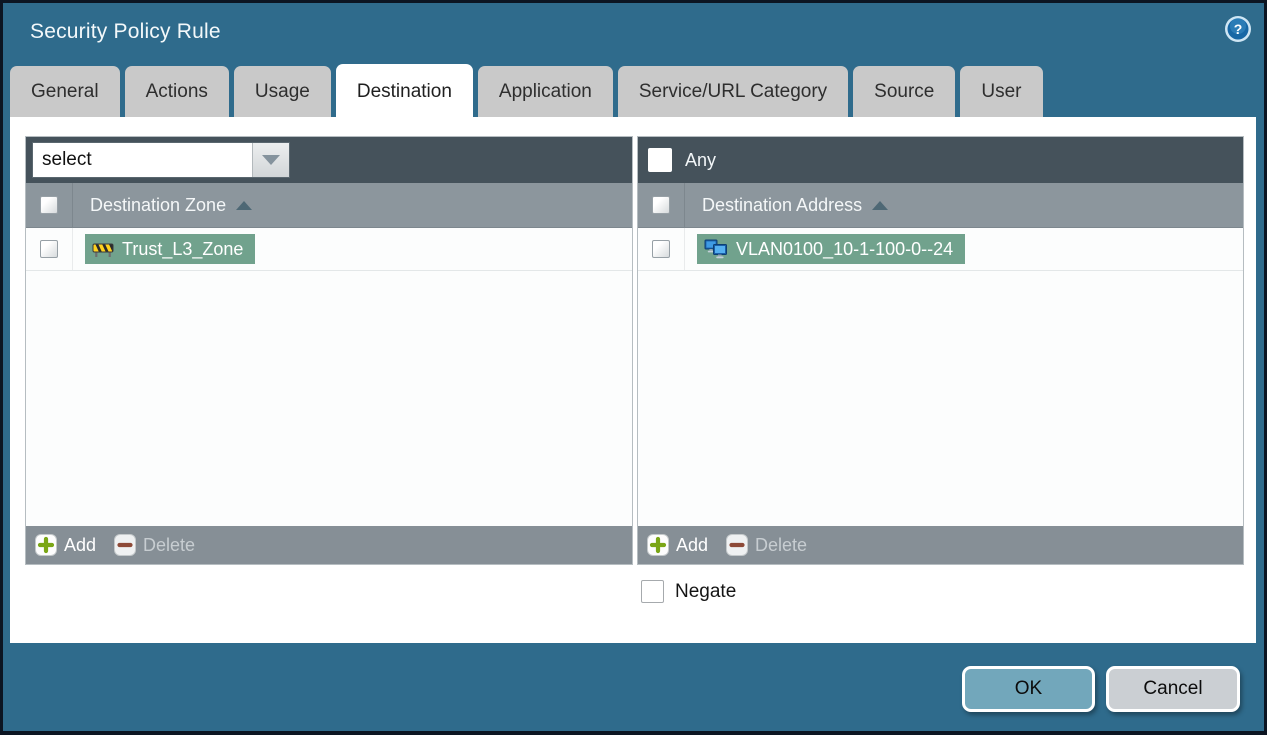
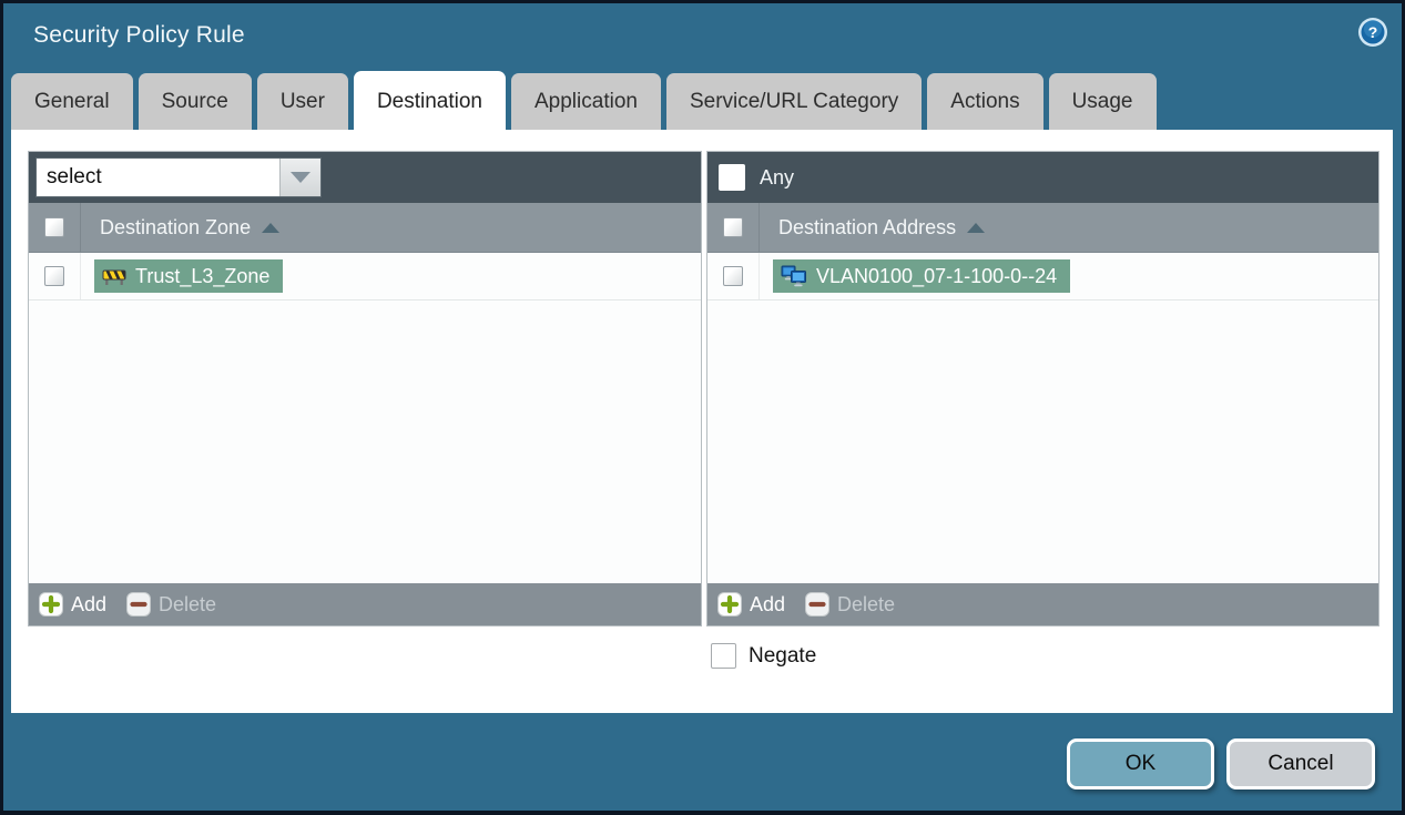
  Security Policy Rule
  ?
  General
- Actions
+ Source
- Usage
+ User
  Destination
  Application
  Service/URL Category
- Source
+ Actions
- User
+ Usage
  select
  Destination Zone
  Trust_L3_Zone
  Add
  Delete
  Any
  Destination Address
- VLAN0100_10-1-100-0--24
+ VLAN0100_07-1-100-0--24
  Add
  Delete
  Negate
  OK
  Cancel
